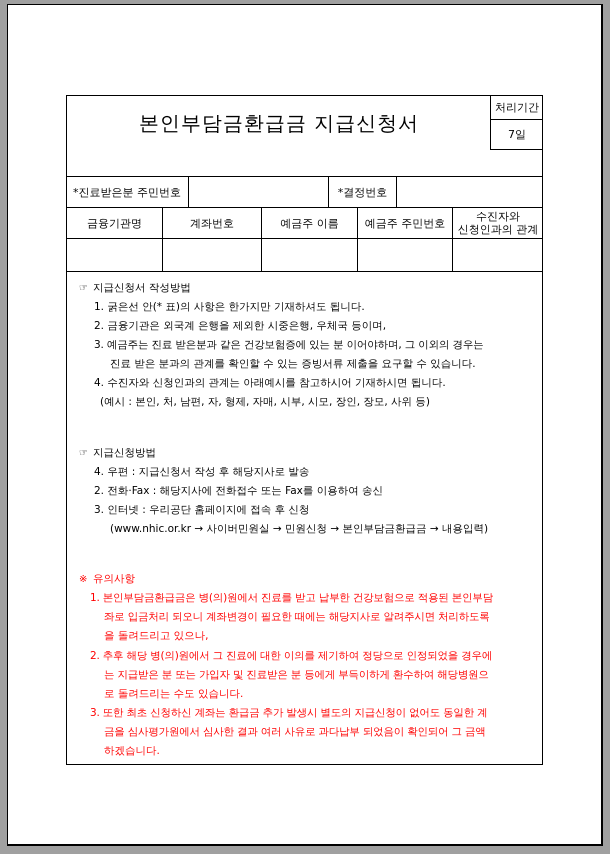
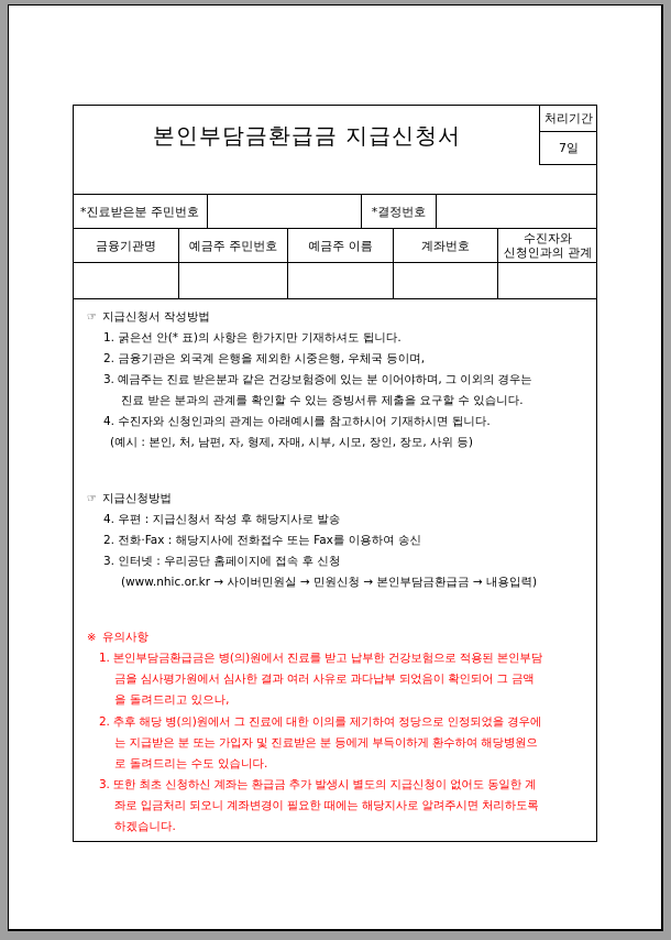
  본인부담금환급금 지급신청서
  처리기간
  7일
  *진료받은분 주민번호
  *결정번호
  금융기관명
- 계좌번호
+ 예금주 주민번호
  예금주 이름
- 예금주 주민번호
+ 계좌번호
  수진자와
  신청인과의 관계
  ☞ 지급신청서 작성방법
  1. 굵은선 안(* 표)의 사항은 한가지만 기재하셔도 됩니다.
  2. 금융기관은 외국계 은행을 제외한 시중은행, 우체국 등이며,
  3. 예금주는 진료 받은분과 같은 건강보험증에 있는 분 이어야하며, 그 이외의 경우는
  진료 받은 분과의 관계를 확인할 수 있는 증빙서류 제출을 요구할 수 있습니다.
  4. 수진자와 신청인과의 관계는 아래예시를 참고하시어 기재하시면 됩니다.
  (예시 : 본인, 처, 남편, 자, 형제, 자매, 시부, 시모, 장인, 장모, 사위 등)
  ☞ 지급신청방법
  4. 우편 : 지급신청서 작성 후 해당지사로 발송
  2. 전화·Fax : 해당지사에 전화접수 또는 Fax를 이용하여 송신
  3. 인터넷 : 우리공단 홈페이지에 접속 후 신청
  (www.nhic.or.kr → 사이버민원실 → 민원신청 → 본인부담금환급금 → 내용입력)
  ※ 유의사항
  1. 본인부담금환급금은 병(의)원에서 진료를 받고 납부한 건강보험으로 적용된 본인부담
- 좌로 입금처리 되오니 계좌변경이 필요한 때에는 해당지사로 알려주시면 처리하도록
+ 금을 심사평가원에서 심사한 결과 여러 사유로 과다납부 되었음이 확인되어 그 금액
  을 돌려드리고 있으나,
  2. 추후 해당 병(의)원에서 그 진료에 대한 이의를 제기하여 정당으로 인정되었을 경우에
  는 지급받은 분 또는 가입자 및 진료받은 분 등에게 부득이하게 환수하여 해당병원으
  로 돌려드리는 수도 있습니다.
  3. 또한 최초 신청하신 계좌는 환급금 추가 발생시 별도의 지급신청이 없어도 동일한 계
- 금을 심사평가원에서 심사한 결과 여러 사유로 과다납부 되었음이 확인되어 그 금액
+ 좌로 입금처리 되오니 계좌변경이 필요한 때에는 해당지사로 알려주시면 처리하도록
  하겠습니다.
